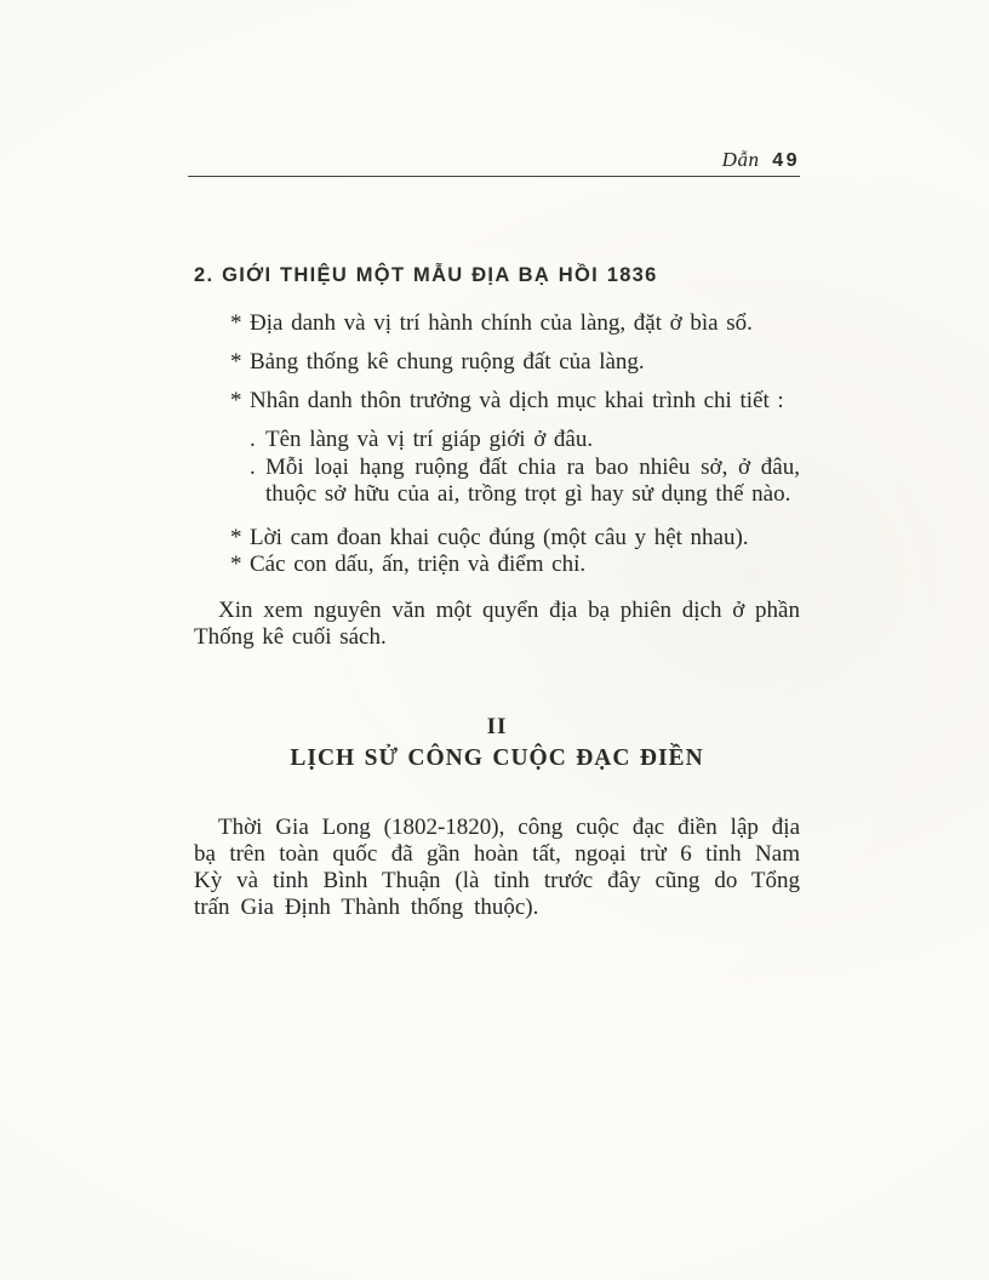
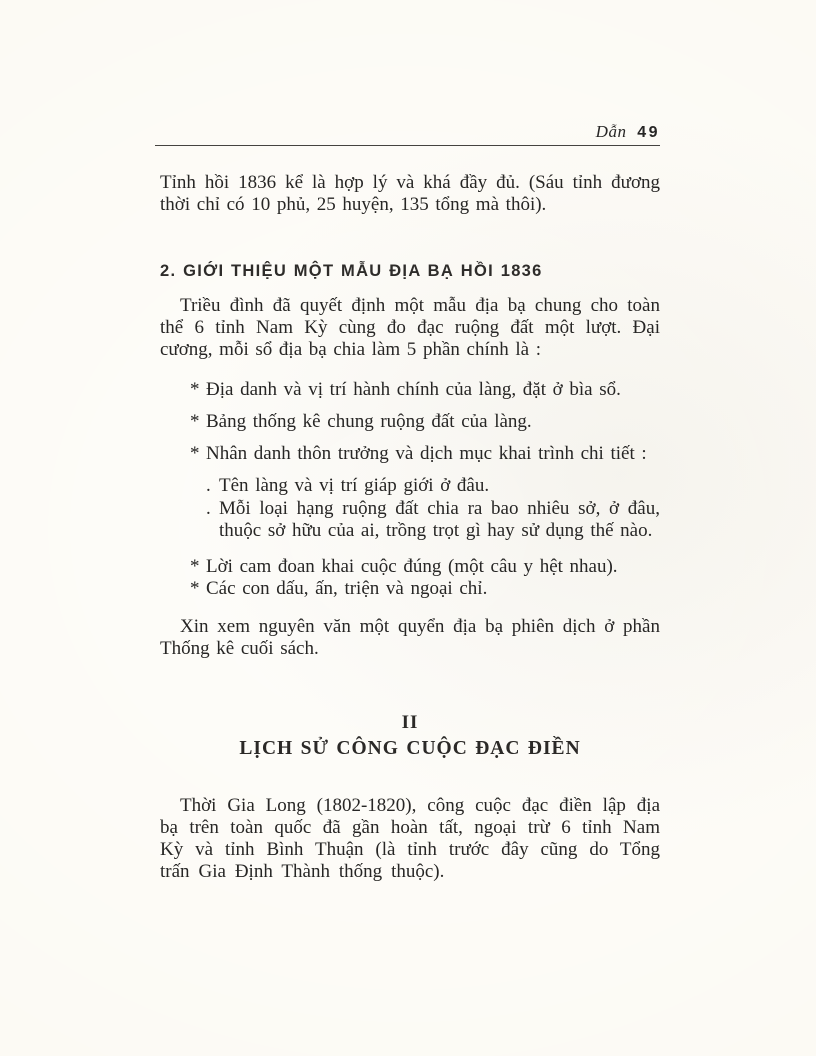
  Dẫn 49
+ Tỉnh hồi 1836 kể là hợp lý và khá đầy đủ. (Sáu tỉnh đương thời chỉ có 10 phủ, 25 huyện, 135 tổng mà thôi).
  2. GIỚI THIỆU MỘT MẪU ĐỊA BẠ HỒI 1836
+ Triều đình đã quyết định một mẫu địa bạ chung cho toàn thể 6 tỉnh Nam Kỳ cùng đo đạc ruộng đất một lượt. Đại cương, mỗi sổ địa bạ chia làm 5 phần chính là :
  *
  Địa danh và vị trí hành chính của làng, đặt ở bìa sổ.
  *
  Bảng thống kê chung ruộng đất của làng.
  *
  Nhân danh thôn trưởng và dịch mục khai trình chi tiết :
  .
  Tên làng và vị trí giáp giới ở đâu.
  .
  Mỗi loại hạng ruộng đất chia ra bao nhiêu sở, ở đâu, thuộc sở hữu của ai, trồng trọt gì hay sử dụng thế nào.
  *
  Lời cam đoan khai cuộc đúng (một câu y hệt nhau).
  *
- Các con dấu, ấn, triện và điểm chỉ.
+ Các con dấu, ấn, triện và ngoại chỉ.
  Xin xem nguyên văn một quyển địa bạ phiên dịch ở phần Thống kê cuối sách.
  II
  LỊCH SỬ CÔNG CUỘC ĐẠC ĐIỀN
  Thời Gia Long (1802-1820), công cuộc đạc điền lập địa bạ trên toàn quốc đã gần hoàn tất, ngoại trừ 6 tỉnh Nam Kỳ và tỉnh Bình Thuận (là tỉnh trước đây cũng do Tổng trấn Gia Định Thành thống thuộc).
